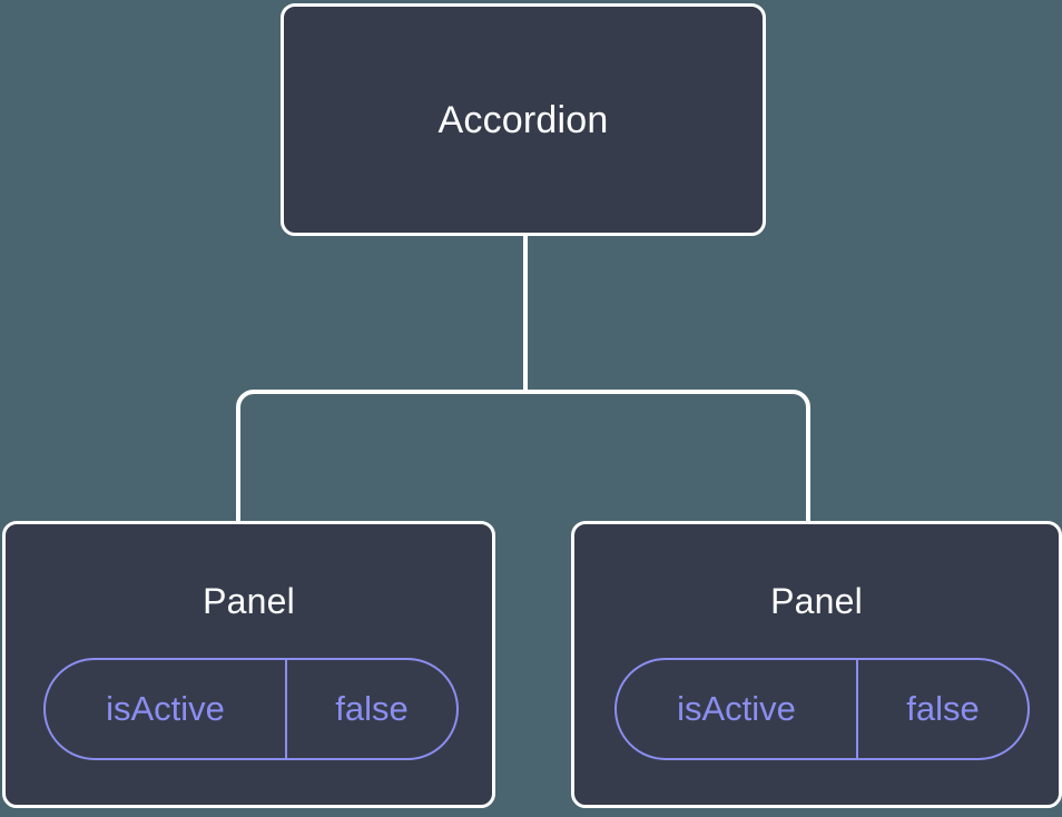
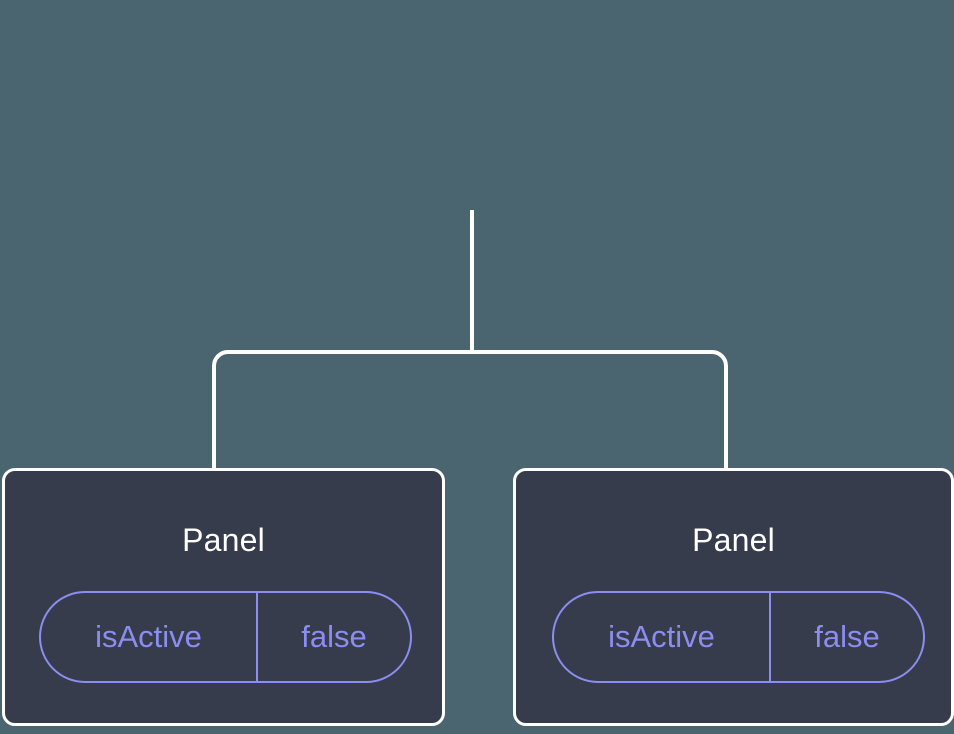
- Accordion
  Panel
  isActive
  false
  Panel
  isActive
  false
